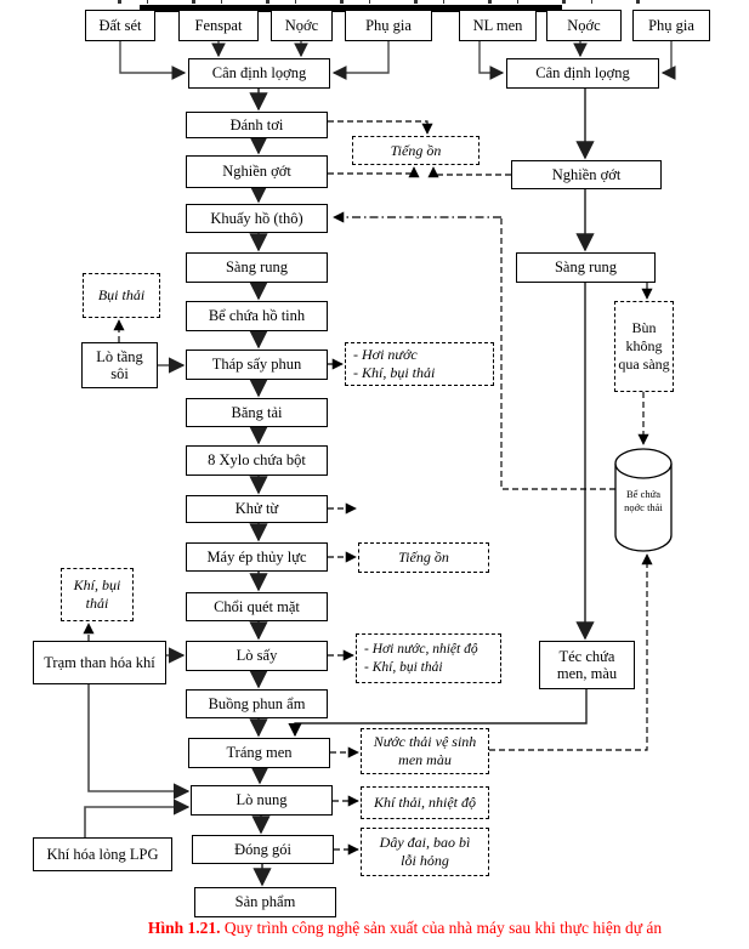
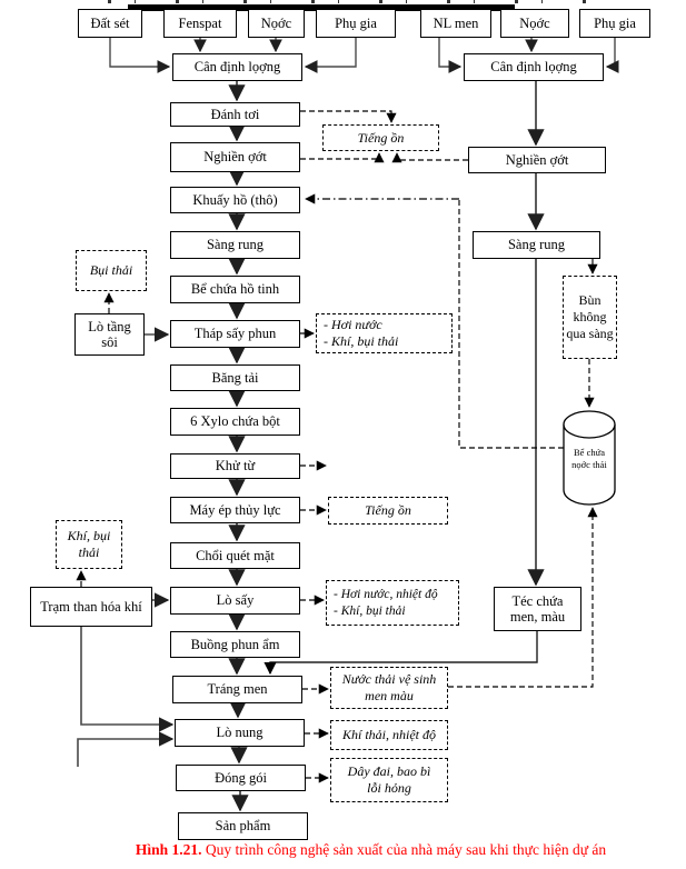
  Đất sét
  Fenspat
  Nọớc
  Phụ gia
  NL men
  Nọớc
  Phụ gia
  Cân định lọợng
  Cân định lọợng
  Đánh tơi
  Nghiền ợớt
  Khuấy hồ (thô)
  Sàng rung
  Bể chứa hồ tinh
  Tháp sấy phun
  Băng tải
- 8 Xylo chứa bột
+ 6 Xylo chứa bột
  Khử từ
  Máy ép thủy lực
  Chổi quét mặt
  Lò sấy
  Buồng phun ẩm
  Tráng men
  Lò nung
  Đóng gói
  Sản phẩm
  Lò tầng sôi
  Trạm than hóa khí
- Khí hóa lỏng LPG
  Nghiền ợớt
  Sàng rung
  Téc chứa
  men, màu
  Bể chứa nọớc thải
  Bụi thải
  Tiếng ồn
  - Hơi nước
  - Khí, bụi thải
  Tiếng ồn
  Khí, bụi thải
  - Hơi nước, nhiệt độ
  - Khí, bụi thải
  Nước thải vệ sinh
  men màu
  Khí thải, nhiệt độ
  Dây đai, bao bì
  lỗi hỏng
  Bùn không qua sàng
  Hình 1.21. Quy trình công nghệ sản xuất của nhà máy sau khi thực hiện dự án
